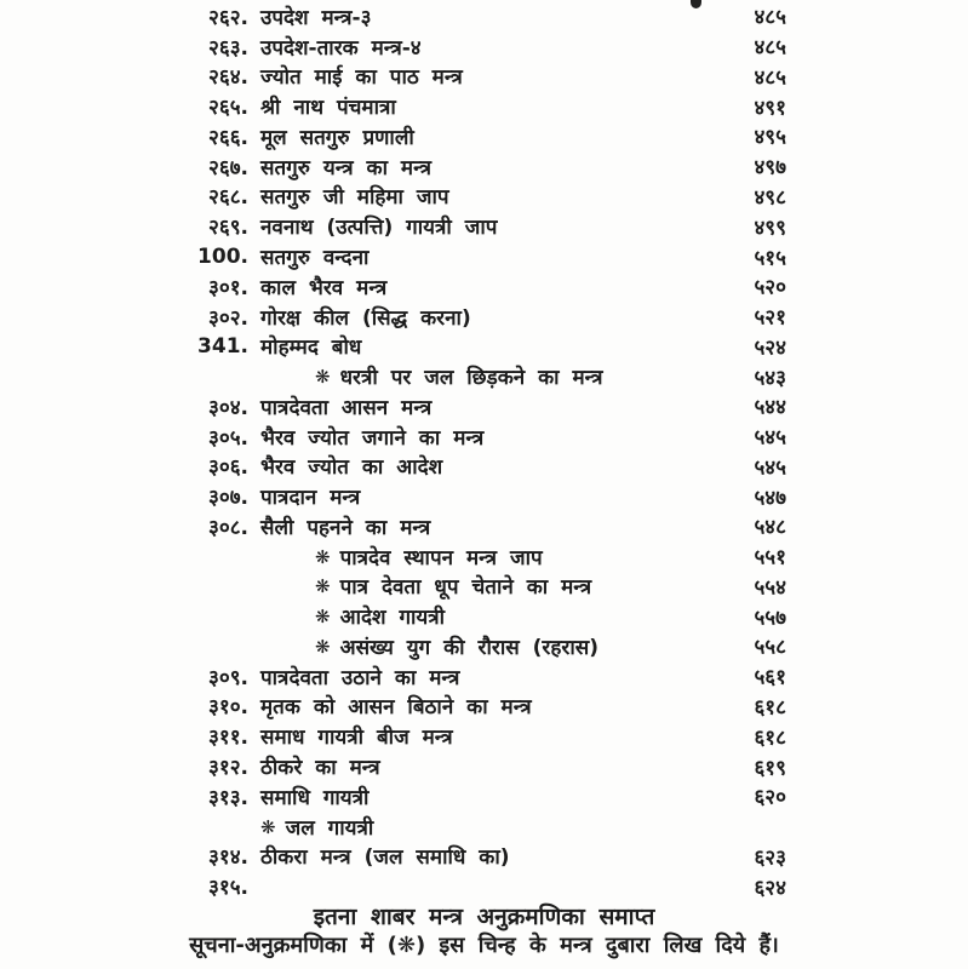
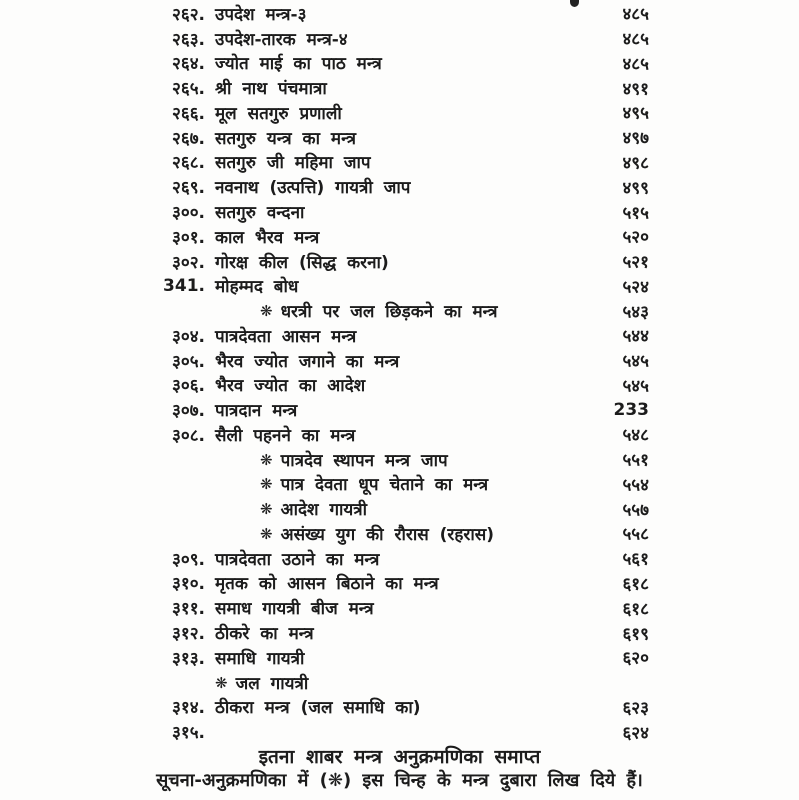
  २६२.
  उपदेश मन्त्र-३
  ४८५
  २६३.
  उपदेश-तारक मन्त्र-४
  ४८५
  २६४.
  ज्योत माई का पाठ मन्त्र
  ४८५
  २६५.
  श्री नाथ पंचमात्रा
  ४९१
  २६६.
  मूल सतगुरु प्रणाली
  ४९५
  २६७.
  सतगुरु यन्त्र का मन्त्र
  ४९७
  २६८.
  सतगुरु जी महिमा जाप
  ४९८
  २६९.
  नवनाथ (उत्पत्ति) गायत्री जाप
  ४९९
- 100.
+ ३००.
  सतगुरु वन्दना
  ५१५
  ३०१.
  काल भैरव मन्त्र
  ५२०
  ३०२.
  गोरक्ष कील (सिद्ध करना)
  ५२१
  341.
  मोहम्मद बोध
  ५२४
  ❋ धरत्री पर जल छिड़कने का मन्त्र
  ५४३
  ३०४.
  पात्रदेवता आसन मन्त्र
  ५४४
  ३०५.
  भैरव ज्योत जगाने का मन्त्र
  ५४५
  ३०६.
  भैरव ज्योत का आदेश
  ५४५
  ३०७.
  पात्रदान मन्त्र
- ५४७
+ 233
  ३०८.
  सैली पहनने का मन्त्र
  ५४८
  ❋ पात्रदेव स्थापन मन्त्र जाप
  ५५१
  ❋ पात्र देवता धूप चेताने का मन्त्र
  ५५४
  ❋ आदेश गायत्री
  ५५७
  ❋ असंख्य युग की रौरास (रहरास)
  ५५८
  ३०९.
  पात्रदेवता उठाने का मन्त्र
  ५६१
  ३१०.
  मृतक को आसन बिठाने का मन्त्र
  ६१८
  ३११.
  समाध गायत्री बीज मन्त्र
  ६१८
  ३१२.
  ठीकरे का मन्त्र
  ६१९
  ३१३.
  समाधि गायत्री
  ६२०
  ❋ जल गायत्री
  ३१४.
  ठीकरा मन्त्र (जल समाधि का)
  ६२३
  ३१५.
  ६२४
  इतना शाबर मन्त्र अनुक्रमणिका समाप्त
  सूचना-अनुक्रमणिका में (❋) इस चिन्ह के मन्त्र दुबारा लिख दिये हैं।
